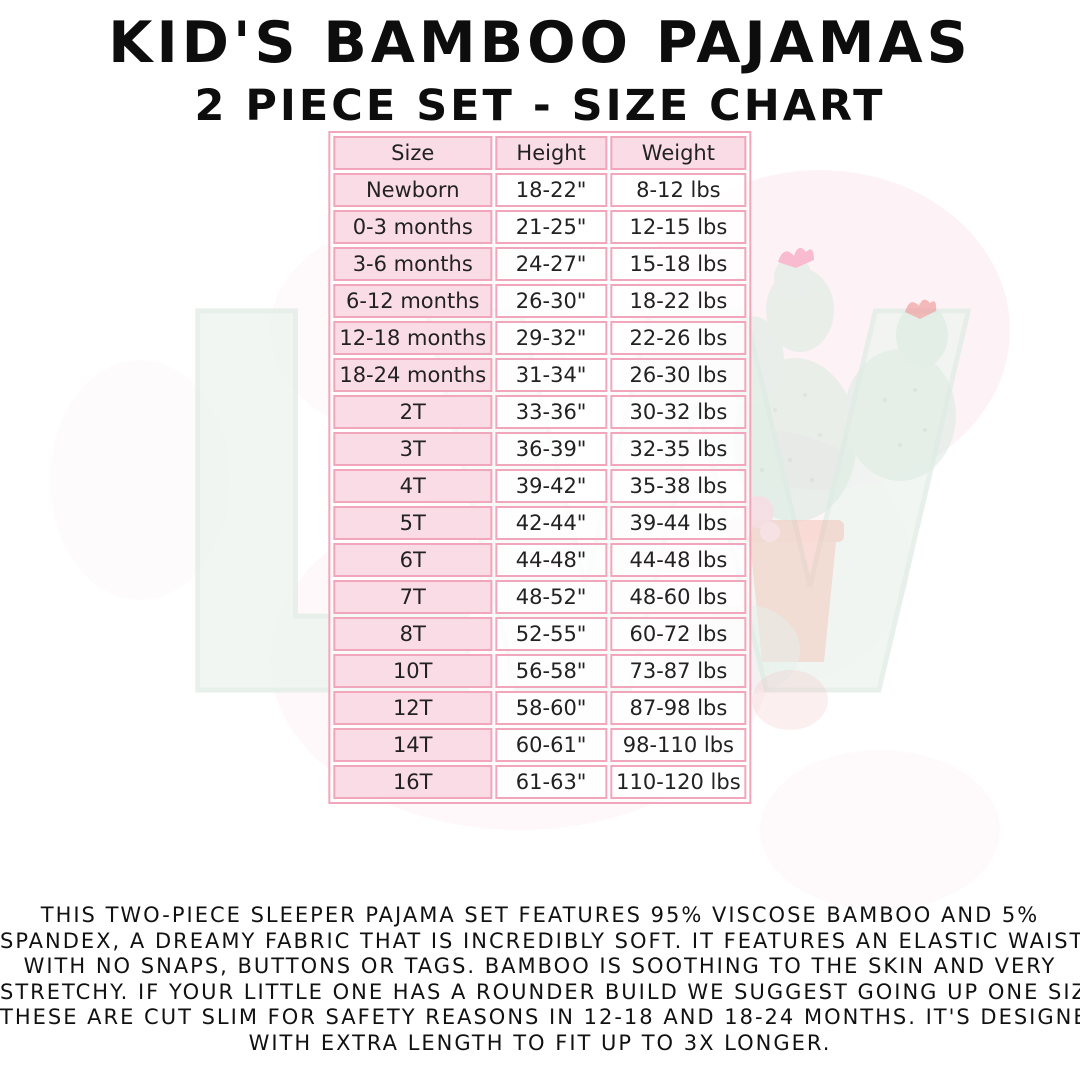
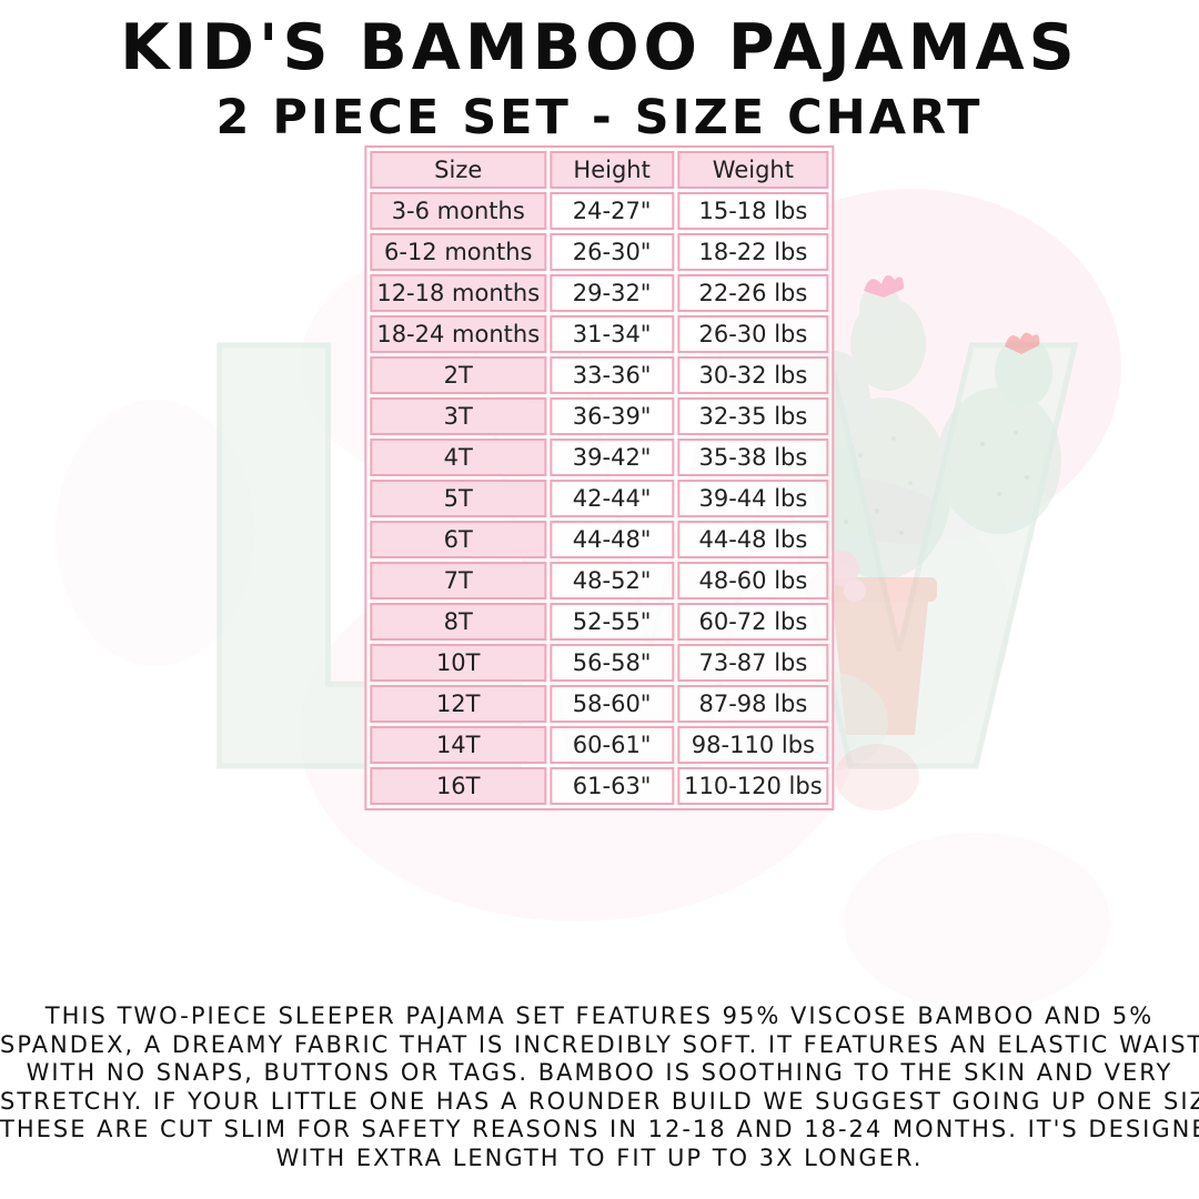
  LW
  KID'S BAMBOO PAJAMAS
  2 PIECE SET - SIZE CHART
  Size	Height	Weight
- Newborn	18-22"	8-12 lbs
- 0-3 months	21-25"	12-15 lbs
  3-6 months	24-27"	15-18 lbs
  6-12 months	26-30"	18-22 lbs
  12-18 months	29-32"	22-26 lbs
  18-24 months	31-34"	26-30 lbs
  2T	33-36"	30-32 lbs
  3T	36-39"	32-35 lbs
  4T	39-42"	35-38 lbs
  5T	42-44"	39-44 lbs
  6T	44-48"	44-48 lbs
  7T	48-52"	48-60 lbs
  8T	52-55"	60-72 lbs
  10T	56-58"	73-87 lbs
  12T	58-60"	87-98 lbs
  14T	60-61"	98-110 lbs
  16T	61-63"	110-120 lbs
  THIS TWO-PIECE SLEEPER PAJAMA SET FEATURES 95% VISCOSE BAMBOO AND 5%
  SPANDEX, A DREAMY FABRIC THAT IS INCREDIBLY SOFT. IT FEATURES AN ELASTIC WAIST
  WITH NO SNAPS, BUTTONS OR TAGS. BAMBOO IS SOOTHING TO THE SKIN AND VERY
  STRETCHY. IF YOUR LITTLE ONE HAS A ROUNDER BUILD WE SUGGEST GOING UP ONE SI
  THESE ARE CUT SLIM FOR SAFETY REASONS IN 12-18 AND 18-24 MONTHS. IT'S DESIGN
  WITH EXTRA LENGTH TO FIT UP TO 3X LONGER.
